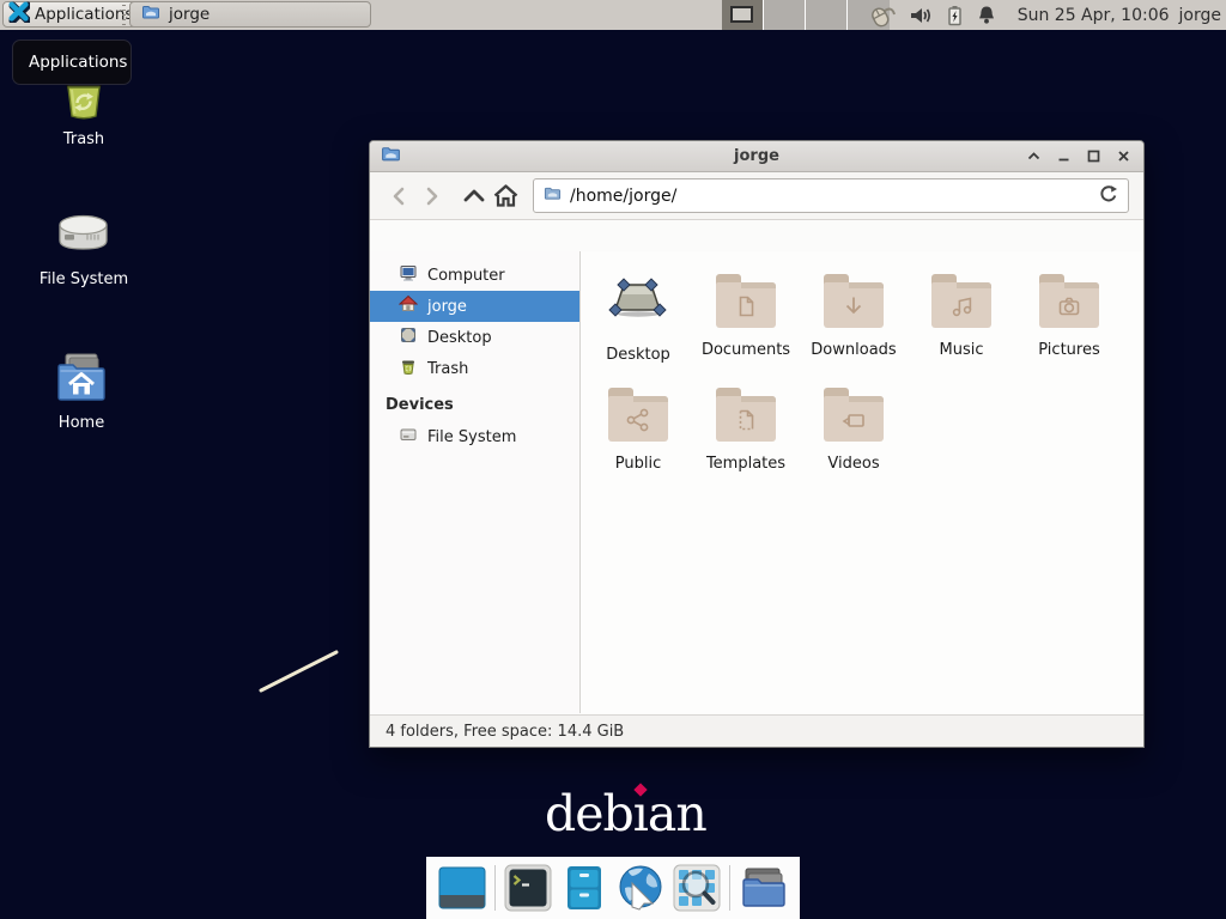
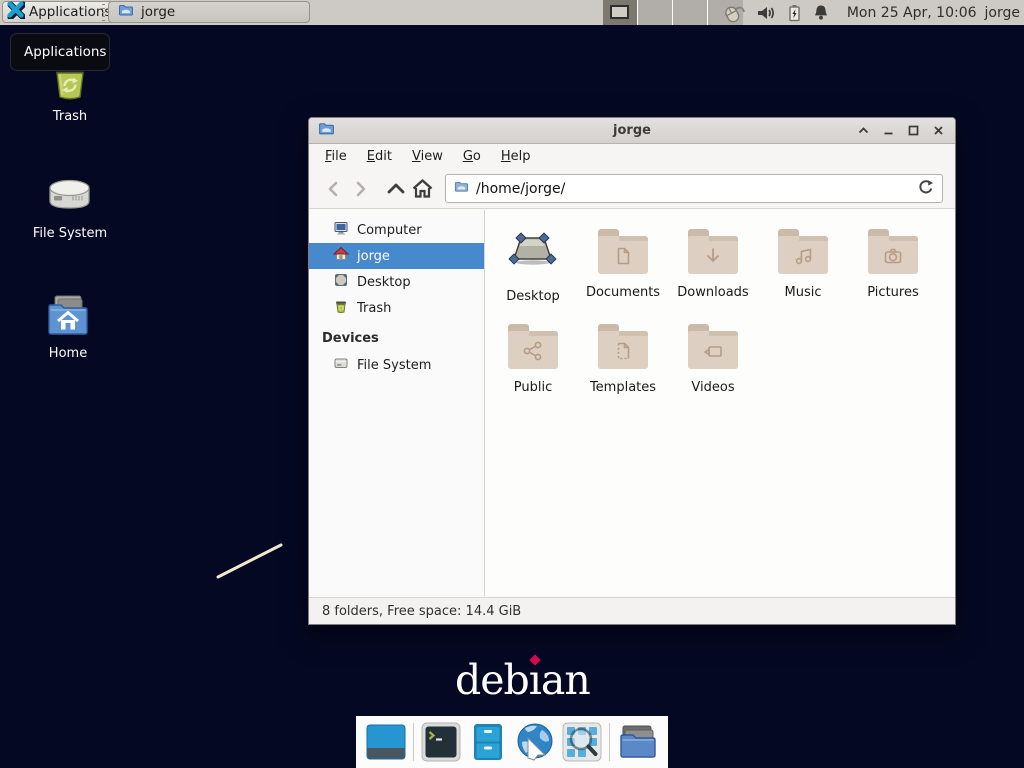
  Application
  jorge
- Sun 25 Apr, 10:06
+ Mon 25 Apr, 10:06
  jorge
  Applications
  Trash
  File System
  Home
  debıan
  jorge
+ File
+ Edit
+ View
+ Go
+ Help
  /home/jorge/
  Computer
  jorge
  Desktop
  Trash
  Devices
  File System
  Desktop
  Documents
  Downloads
  Music
  Pictures
  Public
  Templates
  Videos
- 4 folders, Free space: 14.4 GiB
+ 8 folders, Free space: 14.4 GiB
